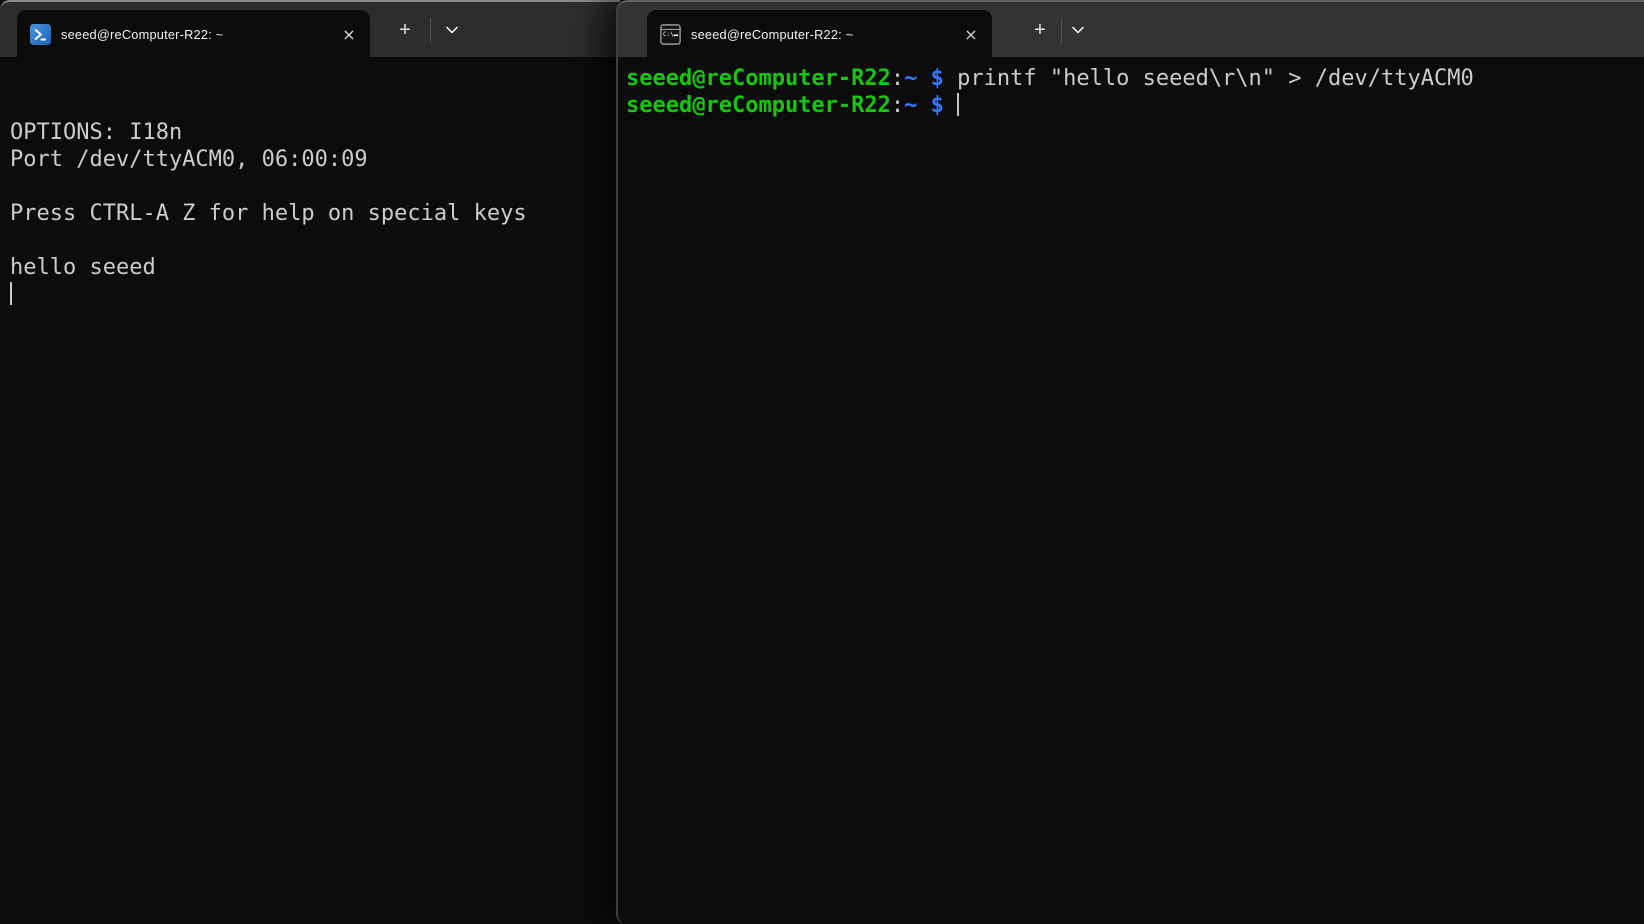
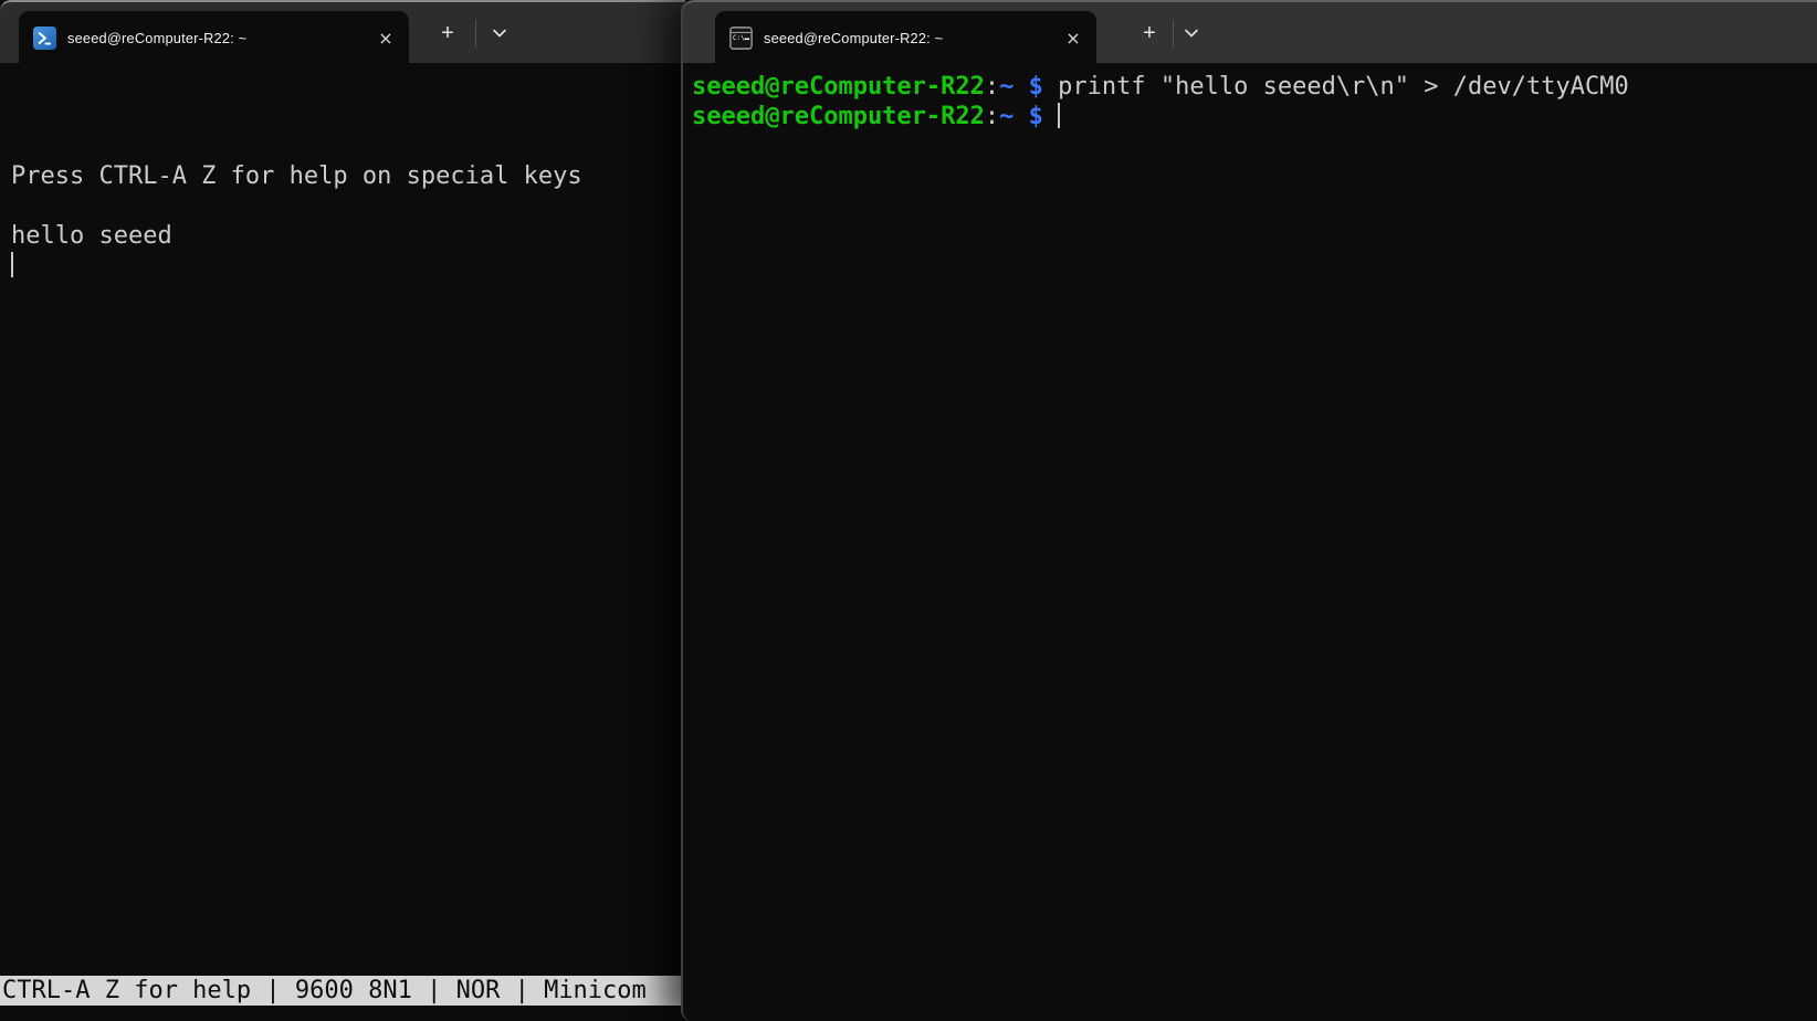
  seeed@reComputer-R22: ~
  ×
  +
- OPTIONS: I18n
- Port /dev/ttyACM0, 06:00:09
  Press CTRL-A Z for help on special keys
  hello seeed
+ CTRL-A Z for help | 9600 8N1 | NOR | Minicom
  seeed@reComputer-R22: ~
  ×
  +
  seeed@reComputer-R22:~ $ printf "hello seeed\r\n" > /dev/ttyACM0
  seeed@reComputer-R22:~ $
